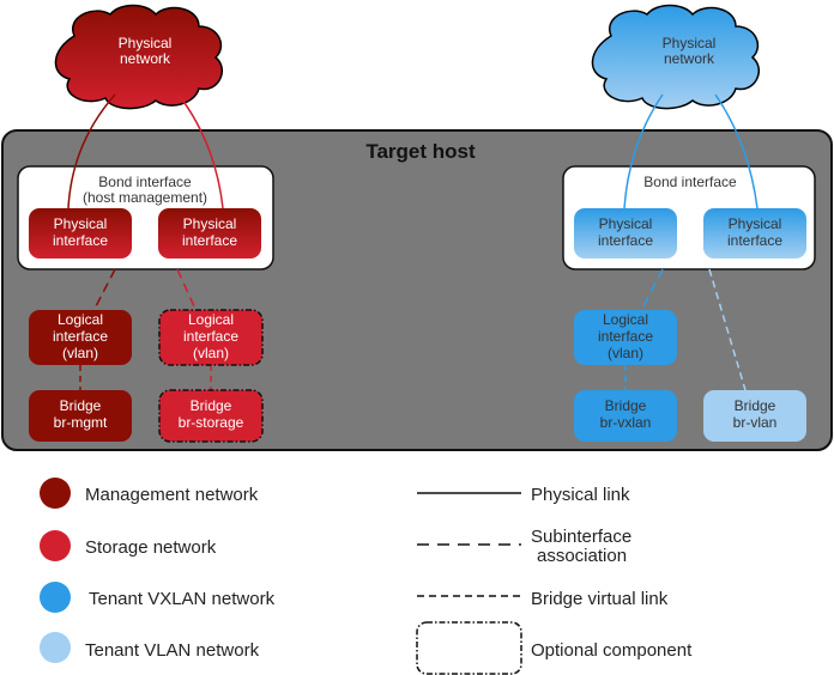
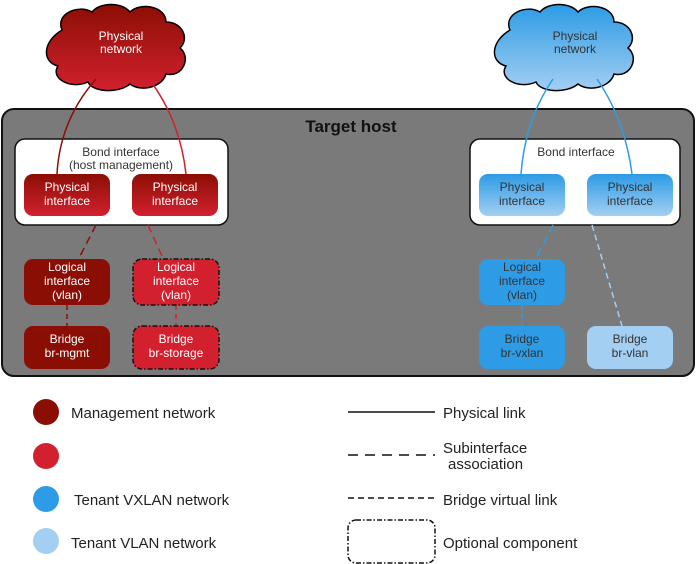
  Physical
  network
  Physical
  network
  Target host
  Bond interface
  (host management)
  Bond interface
  Physical
  interface
  Physical
  interface
  Physical
  interface
  Physical
  interface
  Logical
  interface
  (vlan)
  Logical
  interface
  (vlan)
  Logical
  interface
  (vlan)
  Bridge
  br-mgmt
  Bridge
  br-storage
  Bridge
  br-vxlan
  Bridge
  br-vlan
  Management network
- Storage network
  Tenant VXLAN network
  Tenant VLAN network
  Physical link
  Subinterface
  association
  Bridge virtual link
  Optional component
